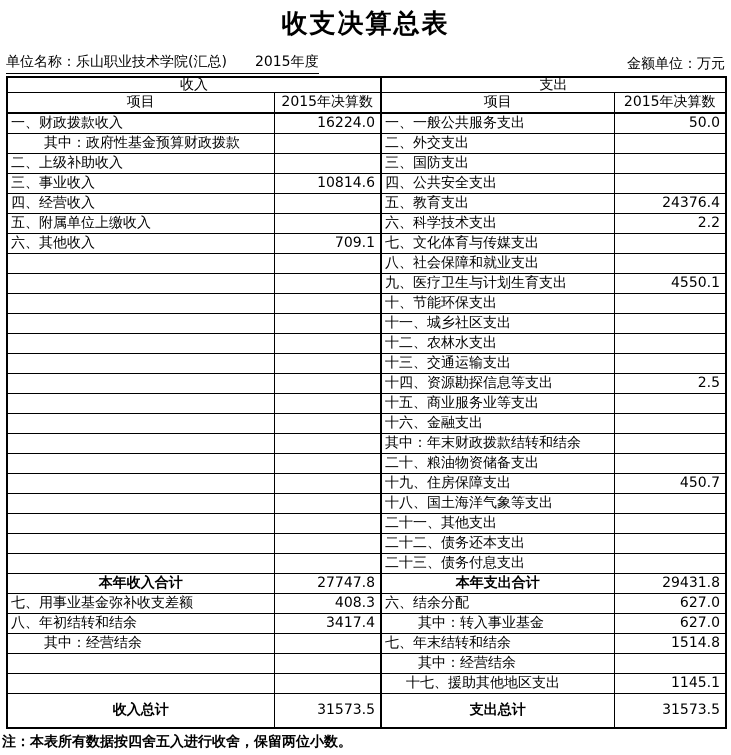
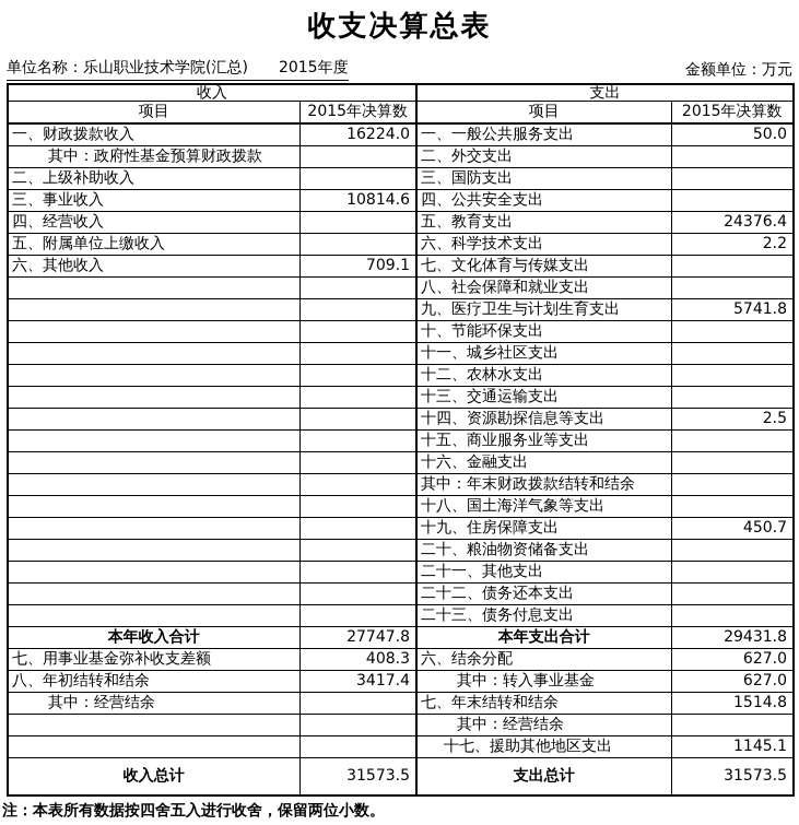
  收支决算总表
  单位名称：乐山职业技术学院(汇总) 2015年度
  金额单位：万元
  收入	支出
  项目	2015年决算数	项目	2015年决算数
  一、财政拨款收入	16224.0	一、一般公共服务支出	50.0
  其中：政府性基金预算财政拨款		二、外交支出
  二、上级补助收入		三、国防支出
  三、事业收入	10814.6	四、公共安全支出
  四、经营收入		五、教育支出	24376.4
  五、附属单位上缴收入		六、科学技术支出	2.2
  六、其他收入	709.1	七、文化体育与传媒支出
  		八、社会保障和就业支出
- 		九、医疗卫生与计划生育支出	4550.1
+ 		九、医疗卫生与计划生育支出	5741.8
  		十、节能环保支出
  		十一、城乡社区支出
  		十二、农林水支出
  		十三、交通运输支出
  		十四、资源勘探信息等支出	2.5
  		十五、商业服务业等支出
  		十六、金融支出
  		其中：年末财政拨款结转和结余
- 		二十、粮油物资储备支出
+ 		十八、国土海洋气象等支出
  		十九、住房保障支出	450.7
- 		十八、国土海洋气象等支出
+ 		二十、粮油物资储备支出
  		二十一、其他支出
  		二十二、债务还本支出
  		二十三、债务付息支出
  本年收入合计	27747.8	本年支出合计	29431.8
  七、用事业基金弥补收支差额	408.3	六、结余分配	627.0
  八、年初结转和结余	3417.4	其中：转入事业基金	627.0
  其中：经营结余		七、年末结转和结余	1514.8
  		其中：经营结余
  		十七、援助其他地区支出	1145.1
  收入总计	31573.5	支出总计	31573.5
  注：本表所有数据按四舍五入进行收舍，保留两位小数。
